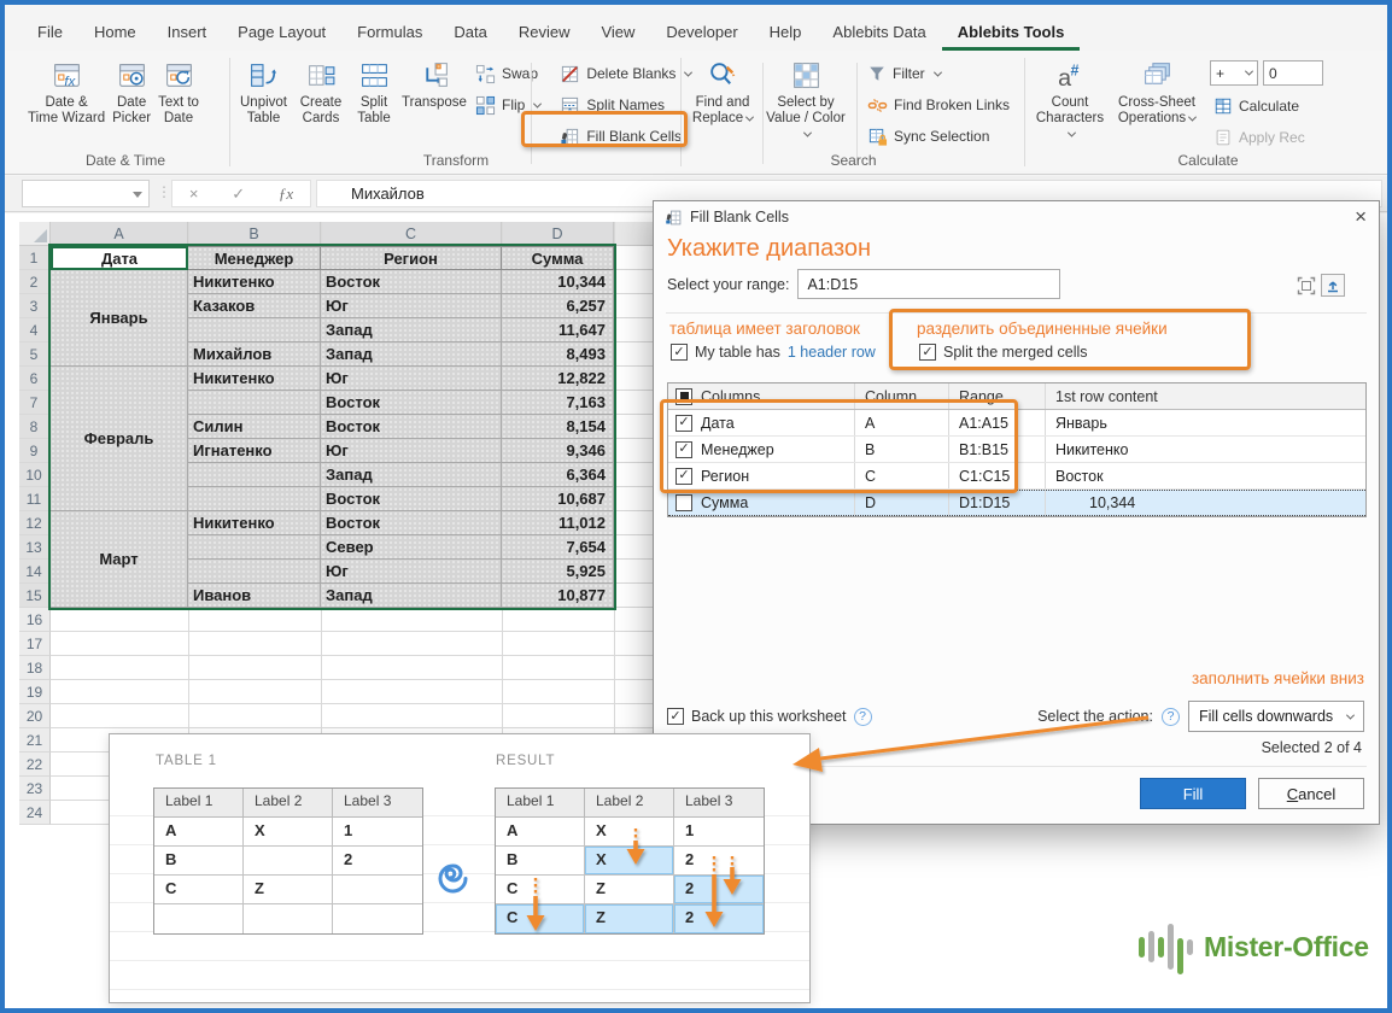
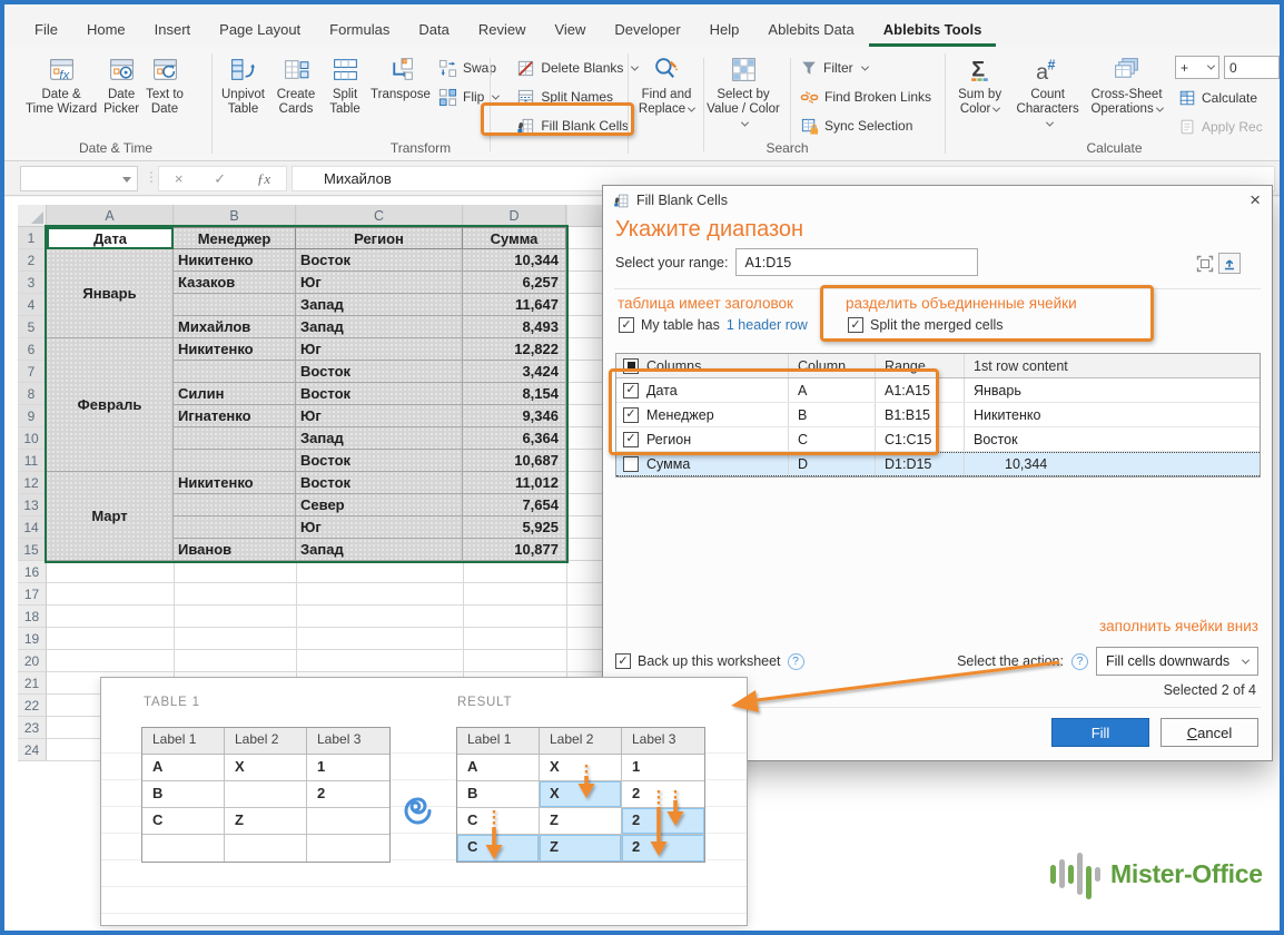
  File
  Home
  Insert
  Page Layout
  Formulas
  Data
  Review
  View
  Developer
  Help
  Ablebits Data
  Ablebits Tools
  fx
  Date &
  Time Wizard
  Date
  Picker
  Text to
  Date
  Date & Time
  Unpivot
  Table
  Create
  Cards
  Split
  Table
  Transpose
  Swap
  Flip
  Delete Blanks
  Split Names
  Fill Blank Cells
  Transform
  Find and
  Replace
  Select by
  Value / Color
  Filter
  Find Broken Links
  Sync Selection
  Search
+ Σ
+ Sum by
+ Color
  a
  #
  Count
  Characters
  Cross-Sheet
  Operations
  +
  0
  Calculate
  Apply Rec
  Calculate
  ⋮
  ×
  ✓
  ƒx
  Михайлов
  A
  B
  C
  D
  1
  2
  3
  4
  5
  6
  7
  8
  9
  10
  11
  12
  13
  14
  15
  16
  17
  18
  19
  20
  21
  22
  23
  24
  Дата
  Менеджер
  Регион
  Сумма
  Январь
  Никитенко
  Восток
  10,344
  Казаков
  Юг
  6,257
  Запад
  11,647
  Михайлов
  Запад
  8,493
  Февраль
  Никитенко
  Юг
  12,822
  Восток
- 7,163
+ 3,424
  Силин
  Восток
  8,154
  Игнатенко
  Юг
  9,346
  Запад
  6,364
  Восток
  10,687
  Март
  Никитенко
  Восток
  11,012
  Север
  7,654
  Юг
  5,925
  Иванов
  Запад
  10,877
  Fill Blank Cells
  ×
  Укажите диапазон
  Select your range:
  A1:D15
  таблица имеет заголовок
  ✓
  My table has
  1 header row
  разделить объединенные ячейки
  ✓
  Split the merged cells
  Columns
  Column
  Range
  1st row content
  ✓
  Дата
  A
  A1:A15
  Январь
  ✓
  Менеджер
  B
  B1:B15
  Никитенко
  ✓
  Регион
  C
  C1:C15
  Восток
  Сумма
  D
  D1:D15
  10,344
  заполнить ячейки вниз
  ✓
  Back up this worksheet
  ?
  Select the actio:
  ?
  Fill cells downwards
  Selected 2 of 4
  Fill
  Cancel
  TABLE 1
  RESULT
  Label 1
  Label 2
  Label 3
  A
  X
  1
  B
  2
  C
  Z
  Label 1
  Label 2
  Label 3
  A
  X
  1
  B
  X
  2
  C
  Z
  2
  C
  Z
  2
  Mister-Office
